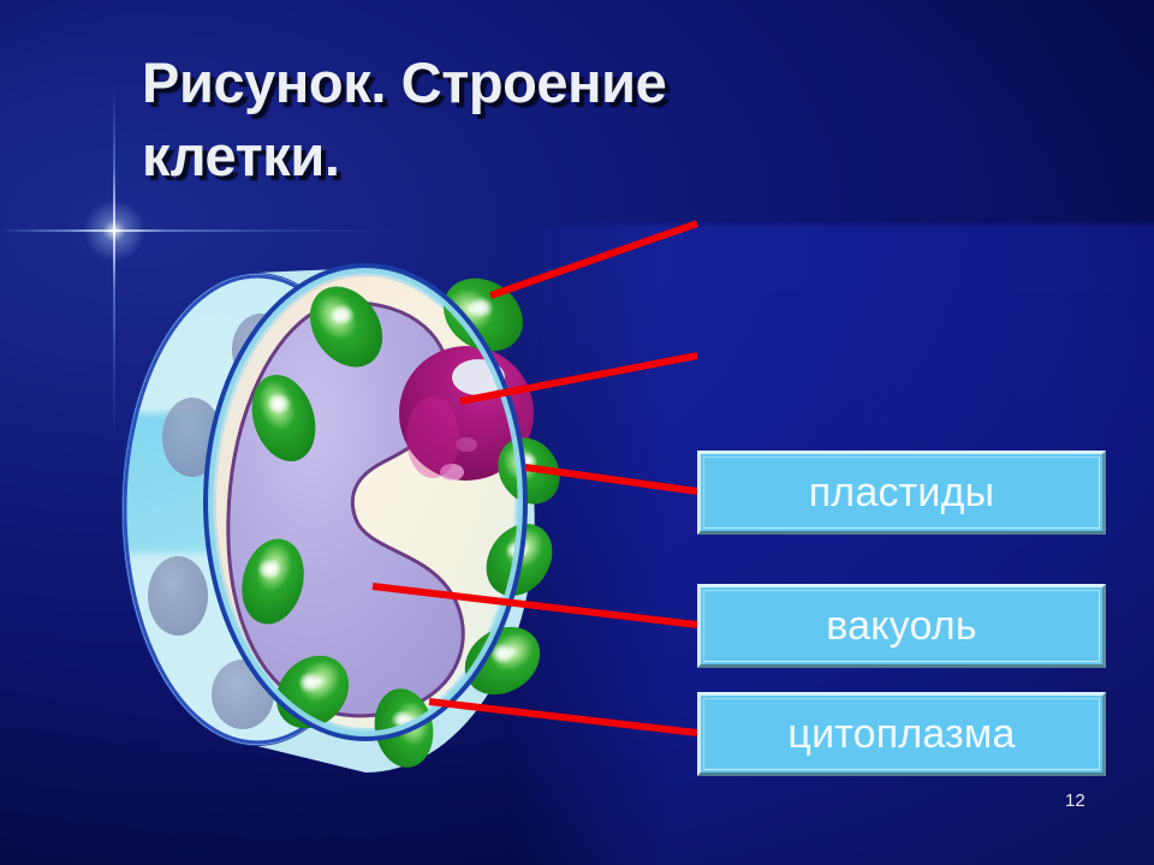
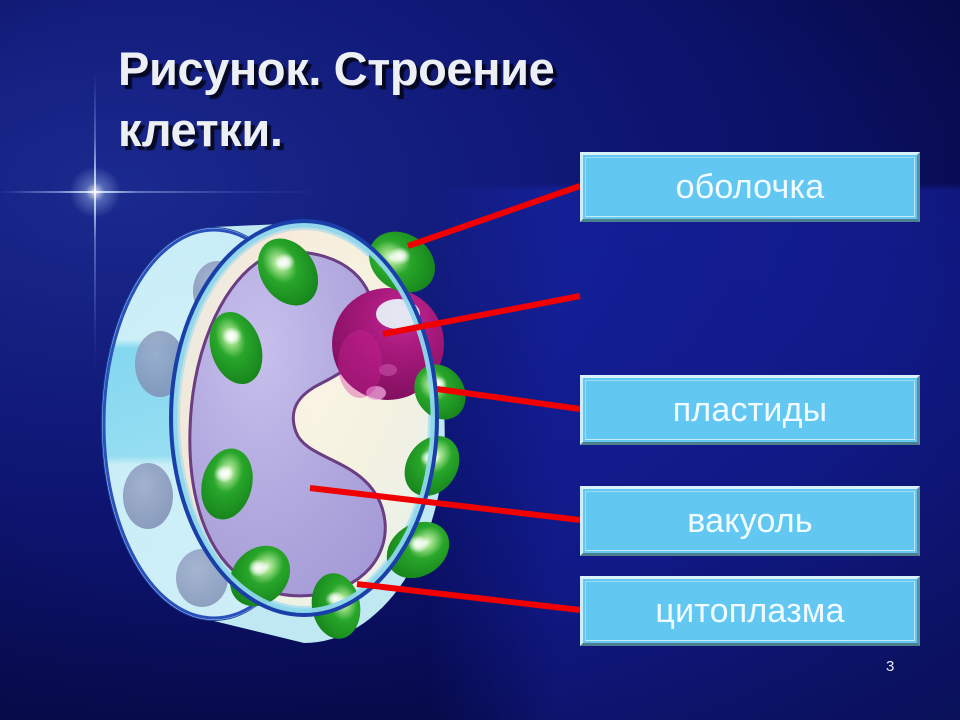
  Рисунок. Строение
  клетки.
+ оболочка
  пластиды
  вакуоль
  цитоплазма
- 12
+ 3
